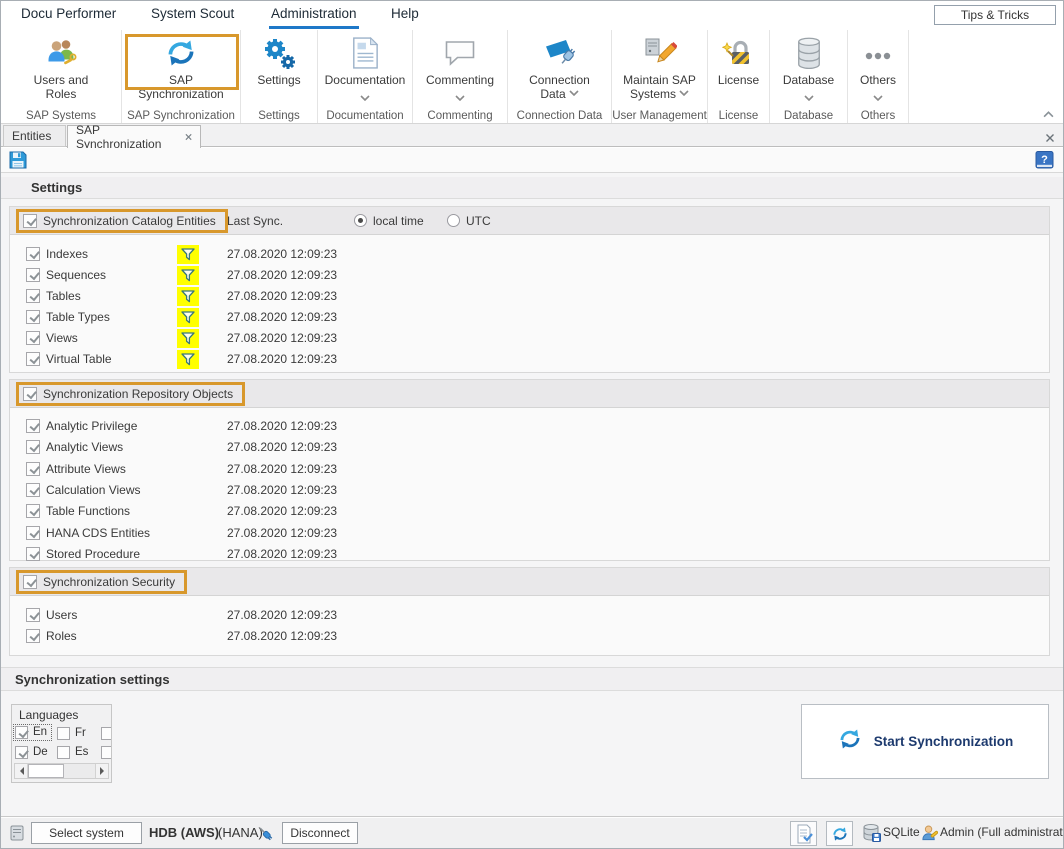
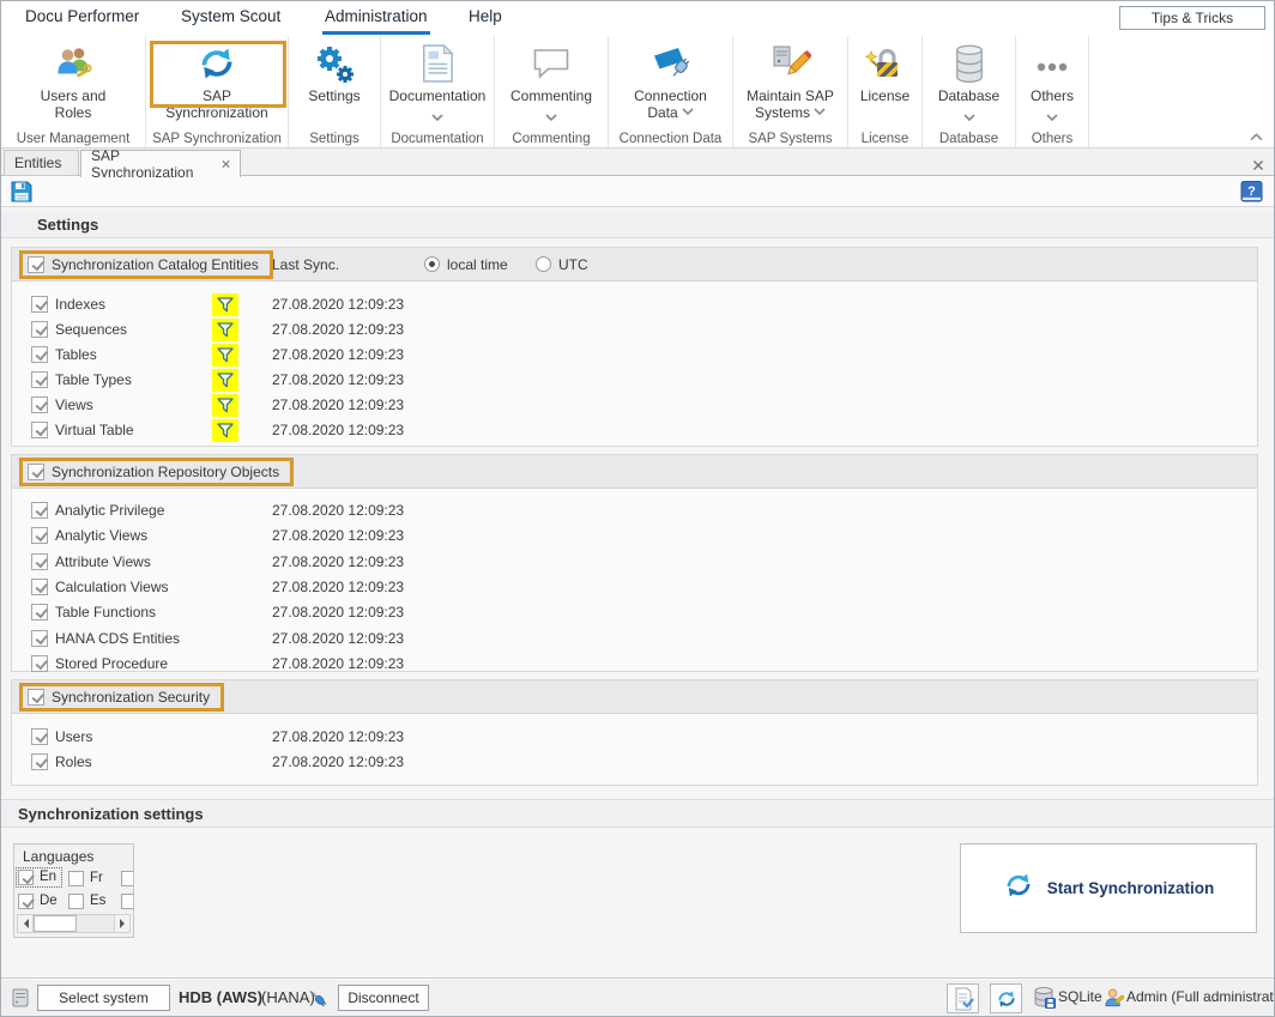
  Docu Performer
  System Scout
  Administration
  Help
  Tips & Tricks
  Users and Roles
- SAP Systems
+ User Management
  SAP Synchronization
  SAP Synchronization
  Settings
  Settings
  Documentation
  Documentation
  Commenting
  Commenting
  Connection Data
  Connection Data
  Maintain SAP Systems
- User Management
+ SAP Systems
  License
  License
  Database
  Database
  Others
  Others
  Entities
  SAP Synchronization
  ?
  Settings
  Synchronization Catalog Entities
  Last Sync.
  local time
  UTC
  Indexes
  27.08.2020 12:09:23
  Sequences
  27.08.2020 12:09:23
  Tables
  27.08.2020 12:09:23
  Table Types
  27.08.2020 12:09:23
  Views
  27.08.2020 12:09:23
  Virtual Table
  27.08.2020 12:09:23
  Synchronization Repository Objects
  Analytic Privilege
  27.08.2020 12:09:23
  Analytic Views
  27.08.2020 12:09:23
  Attribute Views
  27.08.2020 12:09:23
  Calculation Views
  27.08.2020 12:09:23
  Table Functions
  27.08.2020 12:09:23
  HANA CDS Entities
  27.08.2020 12:09:23
  Stored Procedure
  27.08.2020 12:09:23
  Synchronization Security
  Users
  27.08.2020 12:09:23
  Roles
  27.08.2020 12:09:23
  Synchronization settings
  Languages
  En
  Fr
  De
  Es
  Start Synchronization
  Select system
  HDB (AWS)
  (HANA)
  Disconnect
  SQLite
  Admin (Full administrat
